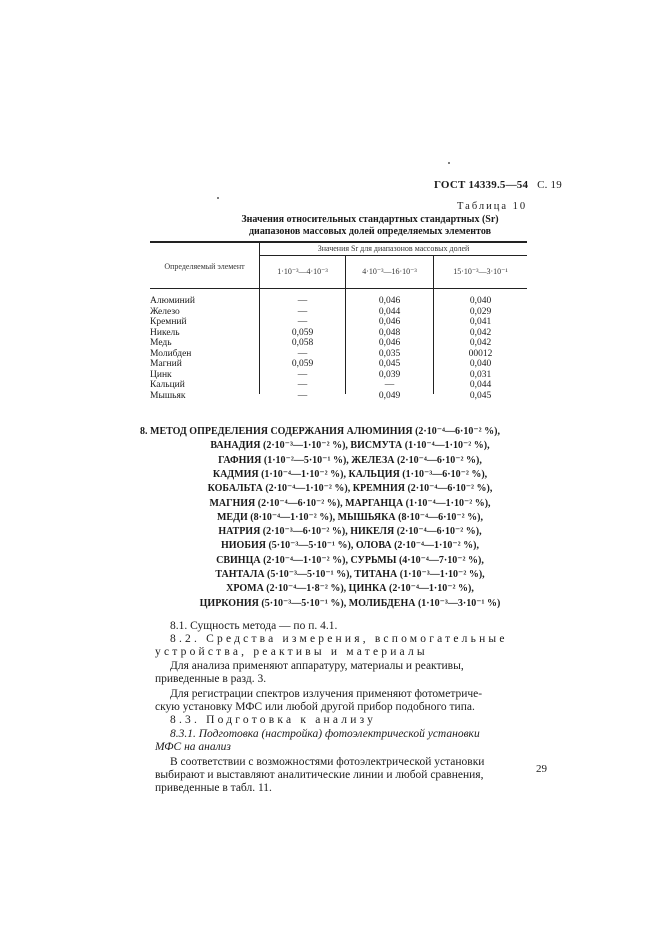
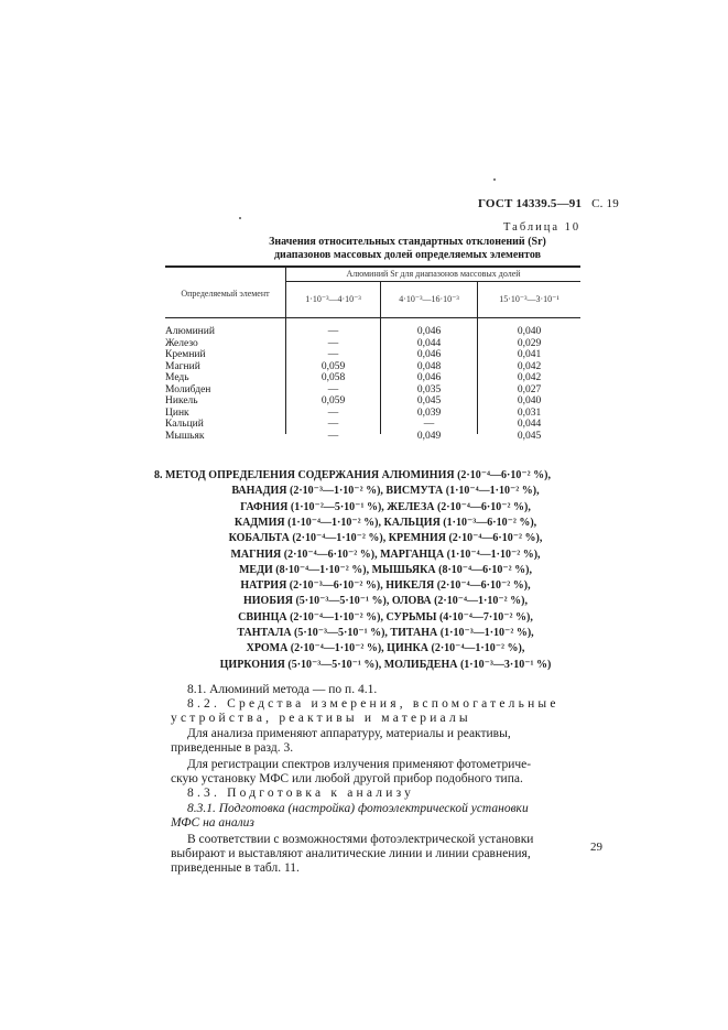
- ГОСТ 14339.5—54 С. 19
+ ГОСТ 14339.5—91 С. 19
  Таблица 10
- Значения относительных стандартных стандартных (Sr)
+ Значения относительных стандартных отклонений (Sr)
  диапазонов массовых долей определяемых элементов
  Определяемый элемент
- Значения Sr для диапазонов массовых долей
+ Алюминий Sr для диапазонов массовых долей
  1·10⁻³—4·10⁻³
  4·10⁻³—16·10⁻³
  15·10⁻³—3·10⁻¹
  Алюминий
  —
  0,046
  0,040
  Железо
  —
  0,044
  0,029
  Кремний
  —
  0,046
  0,041
- Никель
+ Магний
  0,059
  0,048
  0,042
  Медь
  0,058
  0,046
  0,042
  Молибден
  —
  0,035
- 00012
+ 0,027
- Магний
+ Никель
  0,059
  0,045
  0,040
  Цинк
  —
  0,039
  0,031
  Кальций
  —
  —
  0,044
  Мышьяк
  —
  0,049
  0,045
  8. МЕТОД ОПРЕДЕЛЕНИЯ СОДЕРЖАНИЯ АЛЮМИНИЯ (2·10⁻⁴—6·10⁻² %),
  ВАНАДИЯ (2·10⁻³—1·10⁻² %), ВИСМУТА (1·10⁻⁴—1·10⁻² %),
  ГАФНИЯ (1·10⁻²—5·10⁻¹ %), ЖЕЛЕЗА (2·10⁻⁴—6·10⁻² %),
  КАДМИЯ (1·10⁻⁴—1·10⁻² %), КАЛЬЦИЯ (1·10⁻³—6·10⁻² %),
  КОБАЛЬТА (2·10⁻⁴—1·10⁻² %), КРЕМНИЯ (2·10⁻⁴—6·10⁻² %),
  МАГНИЯ (2·10⁻⁴—6·10⁻² %), МАРГАНЦА (1·10⁻⁴—1·10⁻² %),
  МЕДИ (8·10⁻⁴—1·10⁻² %), МЫШЬЯКА (8·10⁻⁴—6·10⁻² %),
  НАТРИЯ (2·10⁻³—6·10⁻² %), НИКЕЛЯ (2·10⁻⁴—6·10⁻² %),
  НИОБИЯ (5·10⁻³—5·10⁻¹ %), ОЛОВА (2·10⁻⁴—1·10⁻² %),
  СВИНЦА (2·10⁻⁴—1·10⁻² %), СУРЬМЫ (4·10⁻⁴—7·10⁻² %),
  ТАНТАЛА (5·10⁻³—5·10⁻¹ %), ТИТАНА (1·10⁻³—1·10⁻² %),
- ХРОМА (2·10⁻⁴—1·8⁻² %), ЦИНКА (2·10⁻⁴—1·10⁻² %),
+ ХРОМА (2·10⁻⁴—1·10⁻² %), ЦИНКА (2·10⁻⁴—1·10⁻² %),
  ЦИРКОНИЯ (5·10⁻³—5·10⁻¹ %), МОЛИБДЕНА (1·10⁻³—3·10⁻¹ %)
- 8.1. Сущность метода — по п. 4.1.
+ 8.1. Алюминий метода — по п. 4.1.
  8.2. Средства измерения, вспомогательные
  устройства, реактивы и материалы
  Для анализа применяют аппаратуру, материалы и реактивы,
  приведенные в разд. 3.
  Для регистрации спектров излучения применяют фотометриче-
  скую установку МФС или любой другой прибор подобного типа.
  8.3. Подготовка к анализу
  8.3.1. Подготовка (настройка) фотоэлектрической установки
  МФС на анализ
  В соответствии с возможностями фотоэлектрической установки
- выбирают и выставляют аналитические линии и любой сравнения,
+ выбирают и выставляют аналитические линии и линии сравнения,
  приведенные в табл. 11.
  29
